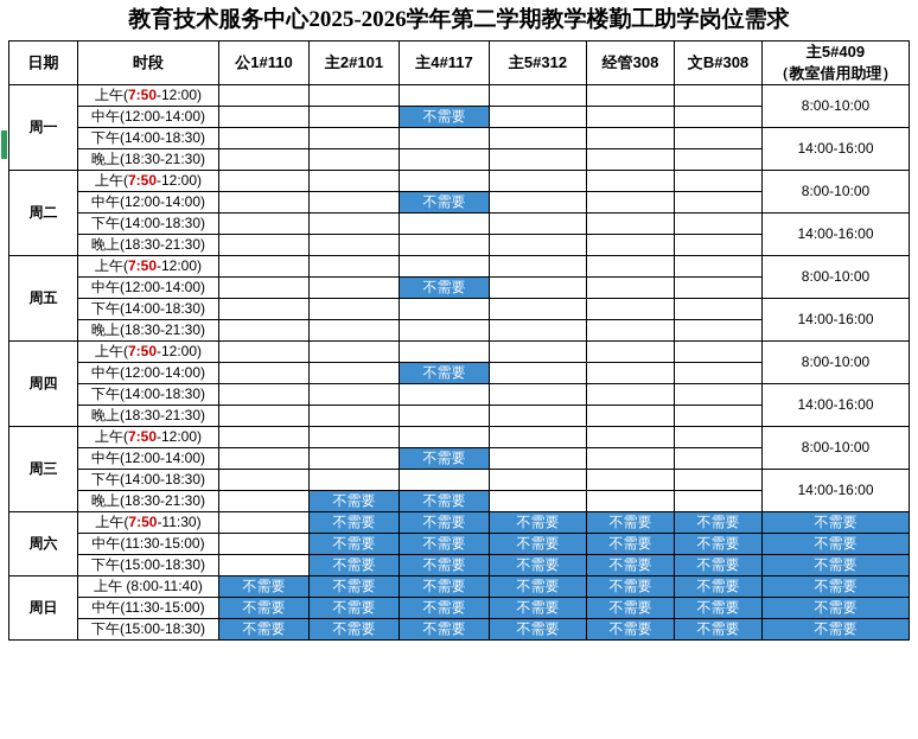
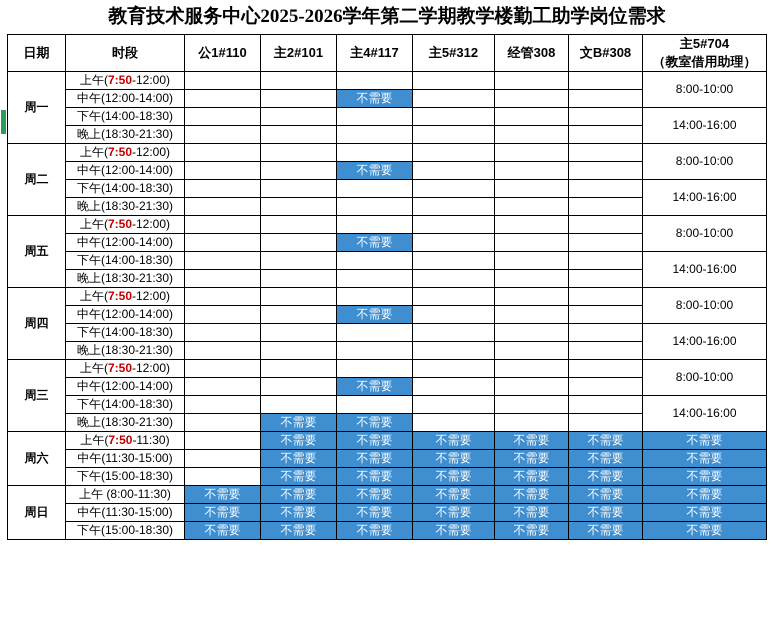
  教育技术服务中心2025-2026学年第二学期教学楼勤工助学岗位需求
- 日期	时段	公1#110	主2#101	主4#117	主5#312	经管308	文B#308	主5#409 （教室借用助理）
+ 日期	时段	公1#110	主2#101	主4#117	主5#312	经管308	文B#308	主5#704 （教室借用助理）
  周一	上午(7:50-12:00)							8:00-10:00
  中午(12:00-14:00)			不需要
  下午(14:00-18:30)							14:00-16:00
  晚上(18:30-21:30)
  周二	上午(7:50-12:00)							8:00-10:00
  中午(12:00-14:00)			不需要
  下午(14:00-18:30)							14:00-16:00
  晚上(18:30-21:30)
  周五	上午(7:50-12:00)							8:00-10:00
  中午(12:00-14:00)			不需要
  下午(14:00-18:30)							14:00-16:00
  晚上(18:30-21:30)
  周四	上午(7:50-12:00)							8:00-10:00
  中午(12:00-14:00)			不需要
  下午(14:00-18:30)							14:00-16:00
  晚上(18:30-21:30)
  周三	上午(7:50-12:00)							8:00-10:00
  中午(12:00-14:00)			不需要
  下午(14:00-18:30)							14:00-16:00
  晚上(18:30-21:30)		不需要	不需要
  周六	上午(7:50-11:30)		不需要	不需要	不需要	不需要	不需要	不需要
  中午(11:30-15:00)		不需要	不需要	不需要	不需要	不需要	不需要
  下午(15:00-18:30)		不需要	不需要	不需要	不需要	不需要	不需要
- 周日	上午 (8:00-11:40)	不需要	不需要	不需要	不需要	不需要	不需要	不需要
+ 周日	上午 (8:00-11:30)	不需要	不需要	不需要	不需要	不需要	不需要	不需要
  中午(11:30-15:00)	不需要	不需要	不需要	不需要	不需要	不需要	不需要
  下午(15:00-18:30)	不需要	不需要	不需要	不需要	不需要	不需要	不需要
